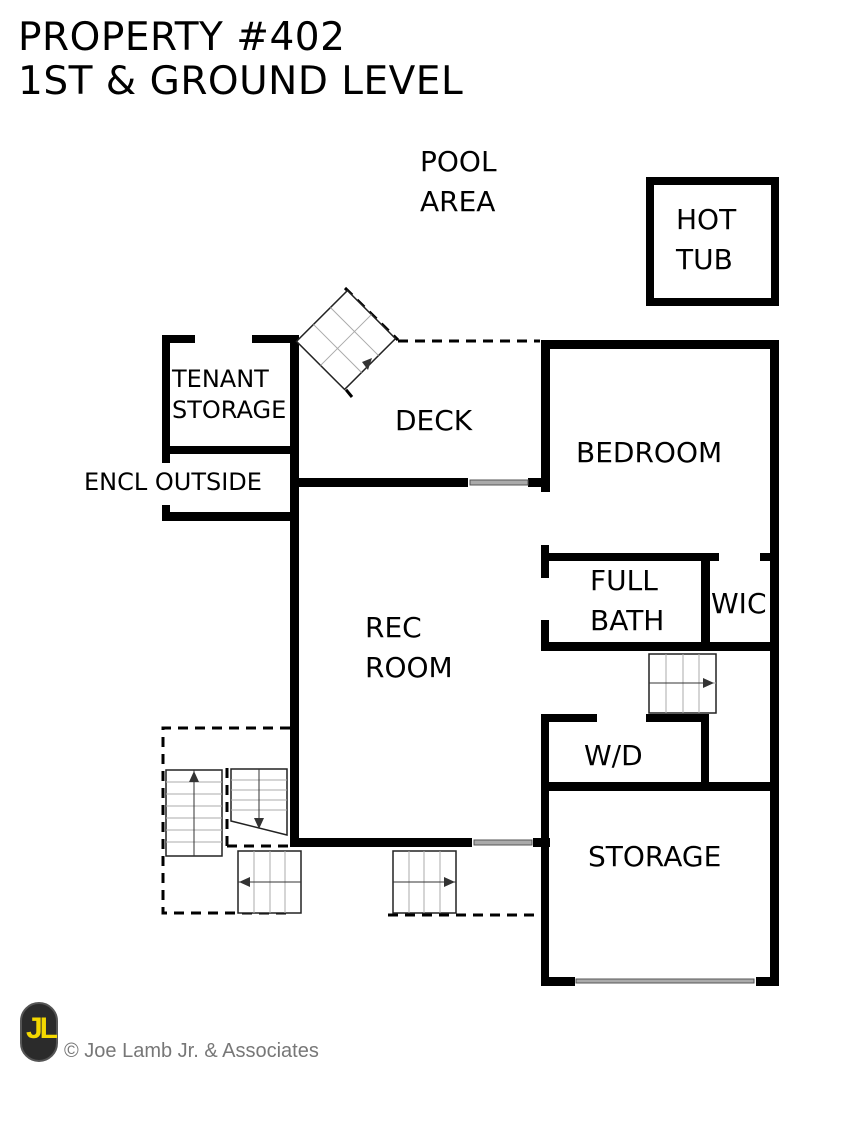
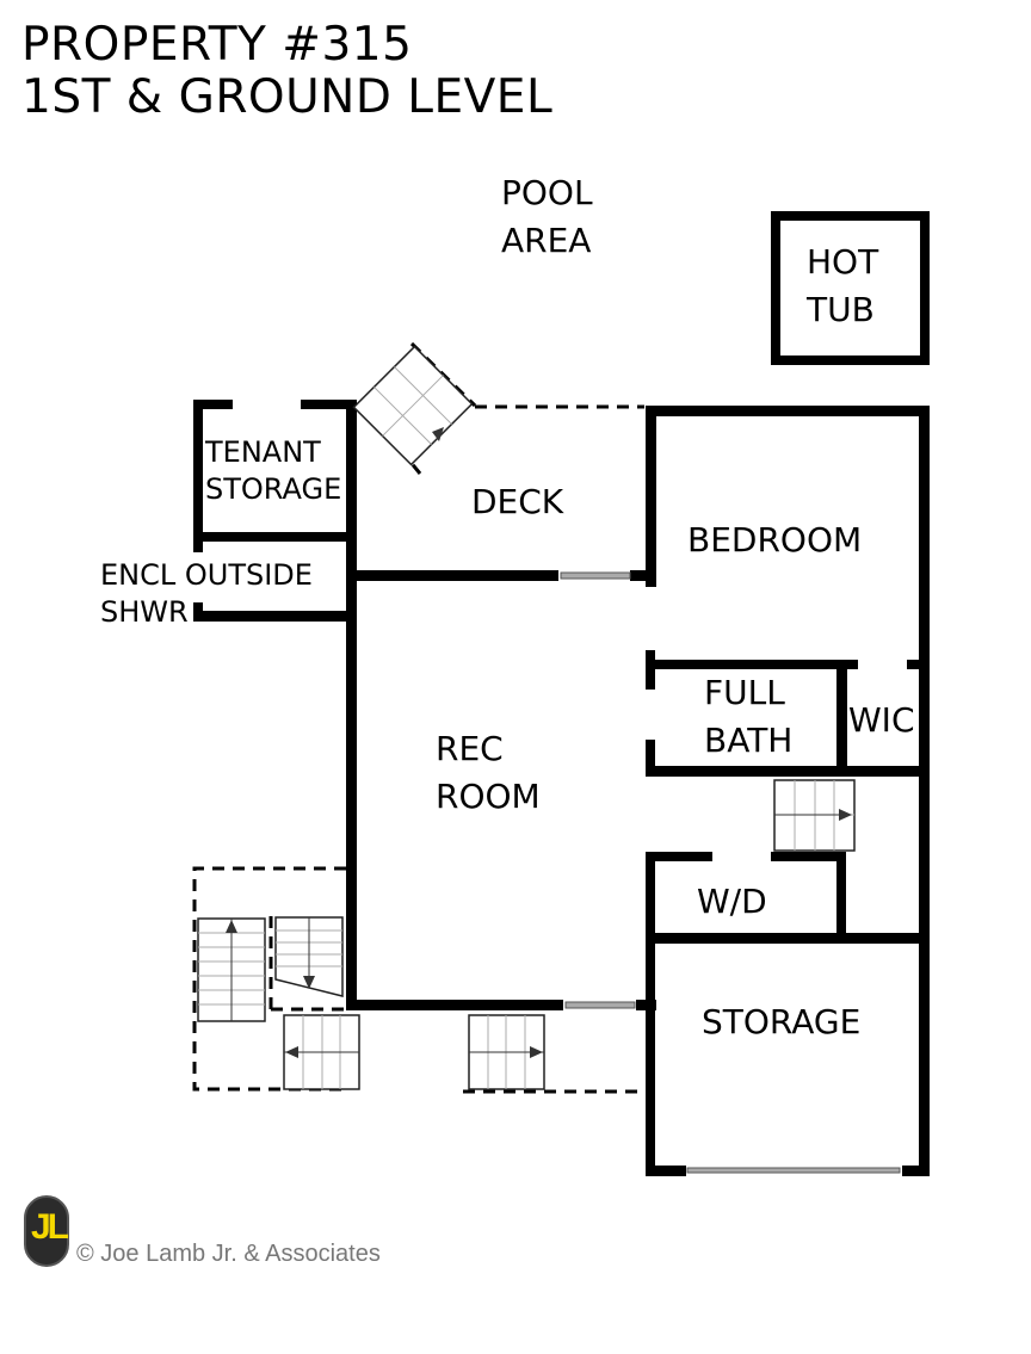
- PROPERTY #402
+ PROPERTY #315
  1ST & GROUND LEVEL
  POOL
  AREA
  HOT
  TUB
  TENANT
  STORAGE
  DECK
  BEDROOM
  ENCL OUTSIDE
+ SHWR
  REC
  ROOM
  FULL
  BATH
  WIC
  W/D
  STORAGE
  JL
  © Joe Lamb Jr. & Associates
